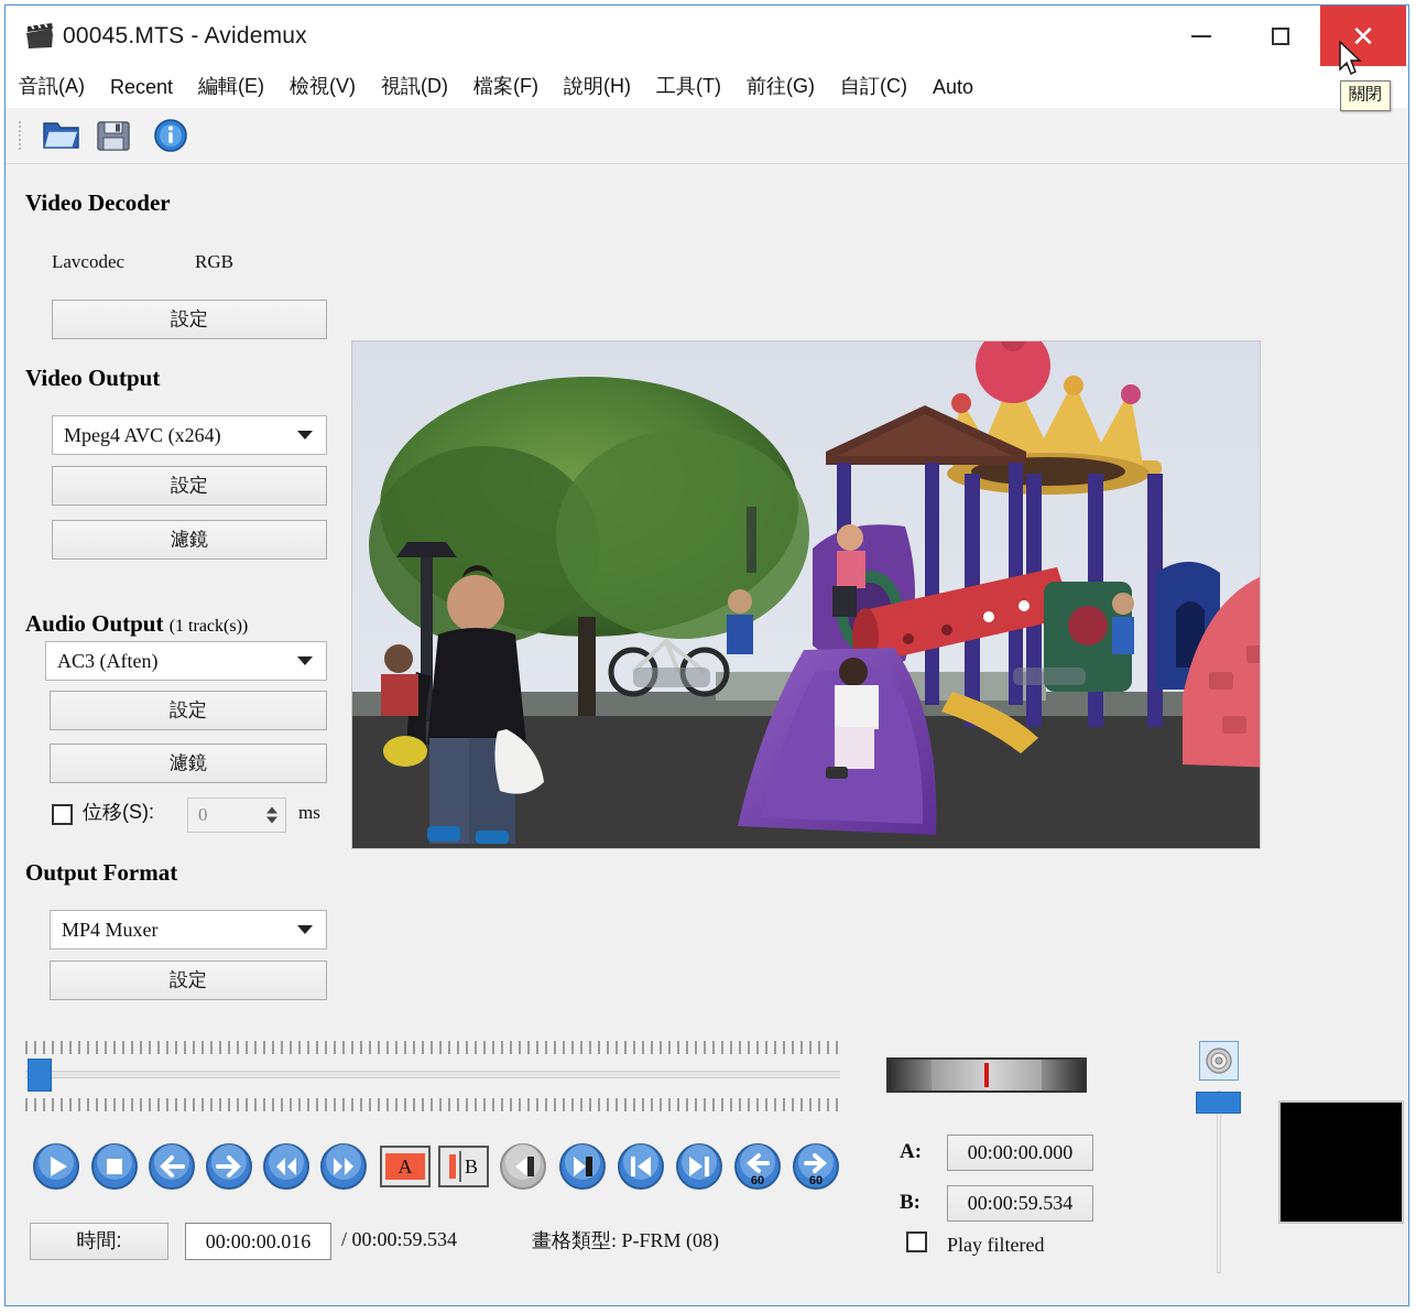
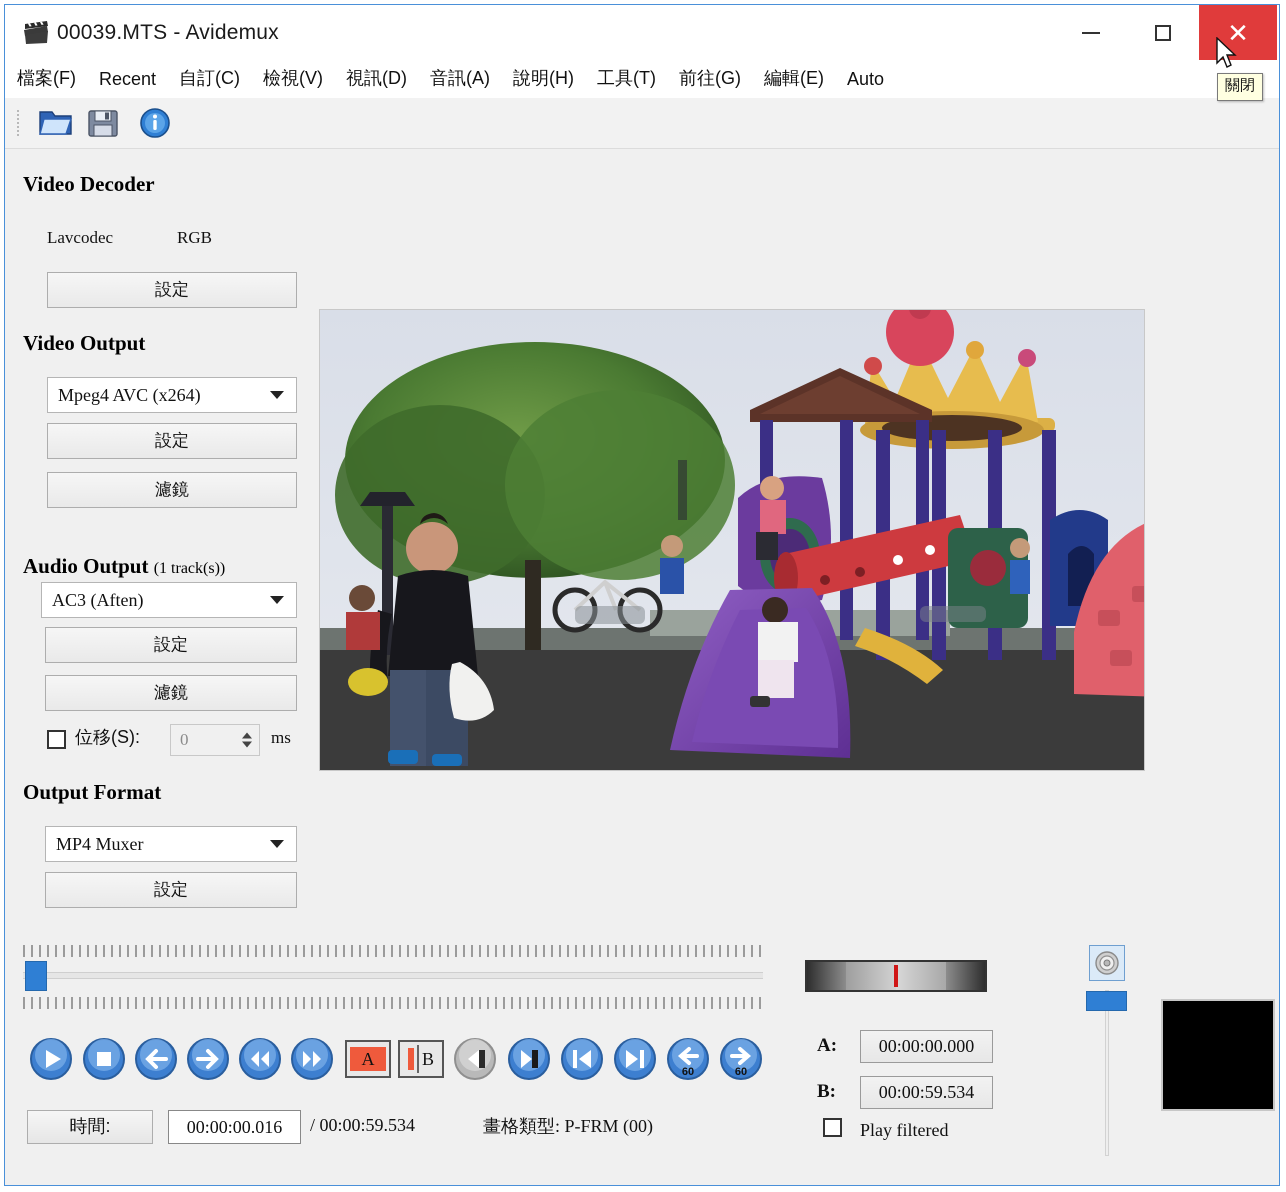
- 00045.MTS - Avidemux
+ 00039.MTS - Avidemux
  ✕
  關閉
- 音訊(A)
+ 檔案(F)
  Recent
- 編輯(E)
+ 自訂(C)
  檢視(V)
  視訊(D)
- 檔案(F)
+ 音訊(A)
  說明(H)
  工具(T)
  前往(G)
- 自訂(C)
+ 編輯(E)
  Auto
  Video Decoder
  Lavcodec
  RGB
  設定
  Video Output
  Mpeg4 AVC (x264)
  設定
  濾鏡
  Audio Output (1 track(s))
  AC3 (Aften)
  設定
  濾鏡
  位移(S):
  0
  ms
  Output Format
  MP4 Muxer
  設定
  A
  B
  60
  60
  時間:
  00:00:00.016
  / 00:00:59.534
- 畫格類型: P-FRM (08)
+ 畫格類型: P-FRM (00)
  A:
  00:00:00.000
  B:
  00:00:59.534
  Play filtered
